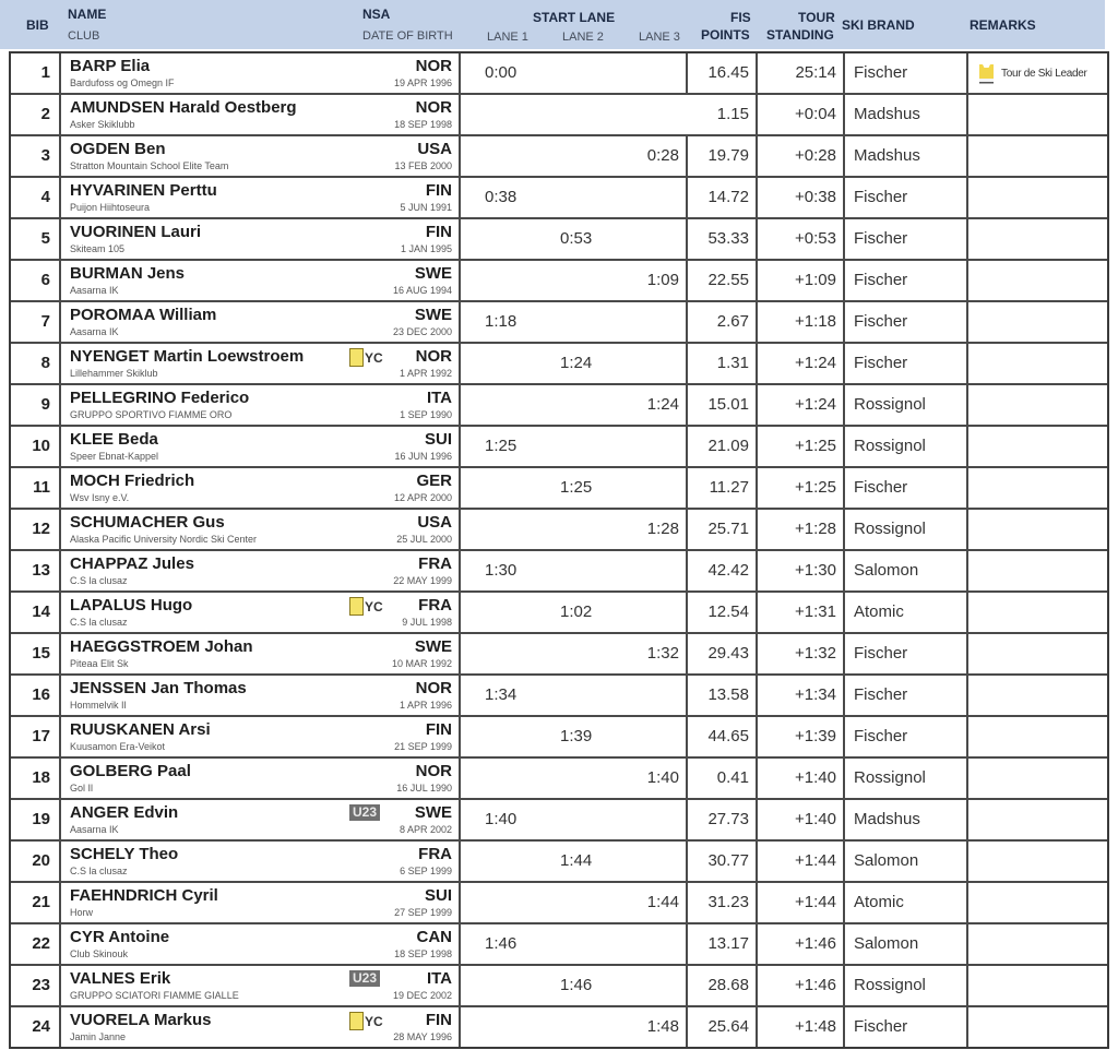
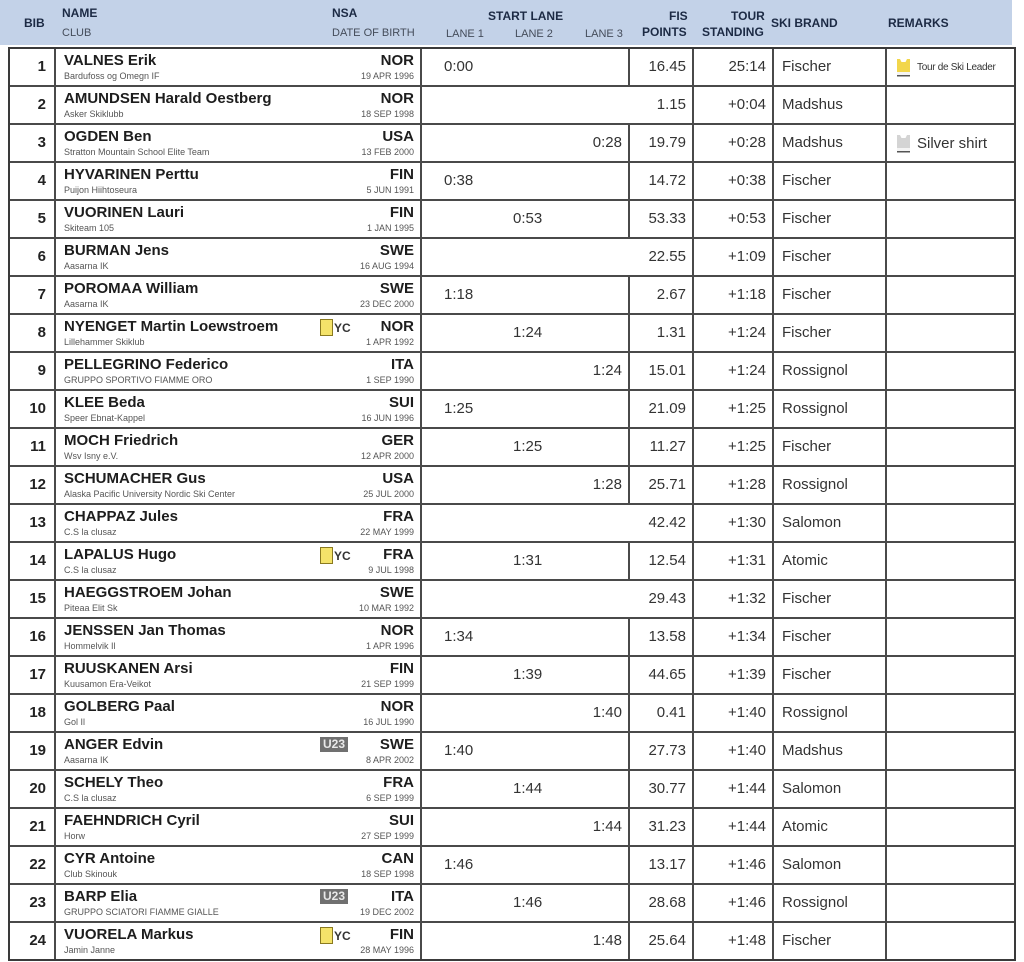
  BIB
  NAME
  CLUB
  NSA
  DATE OF BIRTH
  START LANE
  LANE 1
  LANE 2
  LANE 3
  FIS
  POINTS
  TOUR
  STANDING
  SKI BRAND
  REMARKS
  1
- BARP Elia
+ VALNES Erik
  Bardufoss og Omegn IF
  NOR
  19 APR 1996
  0:00
  16.45
  25:14
  Fischer
  Tour de Ski Leader
  2
  AMUNDSEN Harald Oestberg
  Asker Skiklubb
  NOR
  18 SEP 1998
  1.15
  +0:04
  Madshus
  3
  OGDEN Ben
  Stratton Mountain School Elite Team
  USA
  13 FEB 2000
  0:28
  19.79
  +0:28
  Madshus
+ Silver shirt
  4
  HYVARINEN Perttu
  Puijon Hiihtoseura
  FIN
  5 JUN 1991
  0:38
  14.72
  +0:38
  Fischer
  5
  VUORINEN Lauri
  Skiteam 105
  FIN
  1 JAN 1995
  0:53
  53.33
  +0:53
  Fischer
  6
  BURMAN Jens
  Aasarna IK
  SWE
  16 AUG 1994
- 1:09
  22.55
  +1:09
  Fischer
  7
  POROMAA William
  Aasarna IK
  SWE
  23 DEC 2000
  1:18
  2.67
  +1:18
  Fischer
  8
  NYENGET Martin Loewstroem
  Lillehammer Skiklub
  YC
  NOR
  1 APR 1992
  1:24
  1.31
  +1:24
  Fischer
  9
  PELLEGRINO Federico
  GRUPPO SPORTIVO FIAMME ORO
  ITA
  1 SEP 1990
  1:24
  15.01
  +1:24
  Rossignol
  10
  KLEE Beda
  Speer Ebnat-Kappel
  SUI
  16 JUN 1996
  1:25
  21.09
  +1:25
  Rossignol
  11
  MOCH Friedrich
  Wsv Isny e.V.
  GER
  12 APR 2000
  1:25
  11.27
  +1:25
  Fischer
  12
  SCHUMACHER Gus
  Alaska Pacific University Nordic Ski Center
  USA
  25 JUL 2000
  1:28
  25.71
  +1:28
  Rossignol
  13
  CHAPPAZ Jules
  C.S la clusaz
  FRA
  22 MAY 1999
- 1:30
  42.42
  +1:30
  Salomon
  14
  LAPALUS Hugo
  C.S la clusaz
  YC
  FRA
  9 JUL 1998
- 1:02
+ 1:31
  12.54
  +1:31
  Atomic
  15
  HAEGGSTROEM Johan
  Piteaa Elit Sk
  SWE
  10 MAR 1992
- 1:32
  29.43
  +1:32
  Fischer
  16
  JENSSEN Jan Thomas
  Hommelvik Il
  NOR
  1 APR 1996
  1:34
  13.58
  +1:34
  Fischer
  17
  RUUSKANEN Arsi
  Kuusamon Era-Veikot
  FIN
  21 SEP 1999
  1:39
  44.65
  +1:39
  Fischer
  18
  GOLBERG Paal
  Gol Il
  NOR
  16 JUL 1990
  1:40
  0.41
  +1:40
  Rossignol
  19
  ANGER Edvin
  Aasarna IK
  U23
  SWE
  8 APR 2002
  1:40
  27.73
  +1:40
  Madshus
  20
  SCHELY Theo
  C.S la clusaz
  FRA
  6 SEP 1999
  1:44
  30.77
  +1:44
  Salomon
  21
  FAEHNDRICH Cyril
  Horw
  SUI
  27 SEP 1999
  1:44
  31.23
  +1:44
  Atomic
  22
  CYR Antoine
  Club Skinouk
  CAN
  18 SEP 1998
  1:46
  13.17
  +1:46
  Salomon
  23
- VALNES Erik
+ BARP Elia
  GRUPPO SCIATORI FIAMME GIALLE
  U23
  ITA
  19 DEC 2002
  1:46
  28.68
  +1:46
  Rossignol
  24
  VUORELA Markus
  Jamin Janne
  YC
  FIN
  28 MAY 1996
  1:48
  25.64
  +1:48
  Fischer
